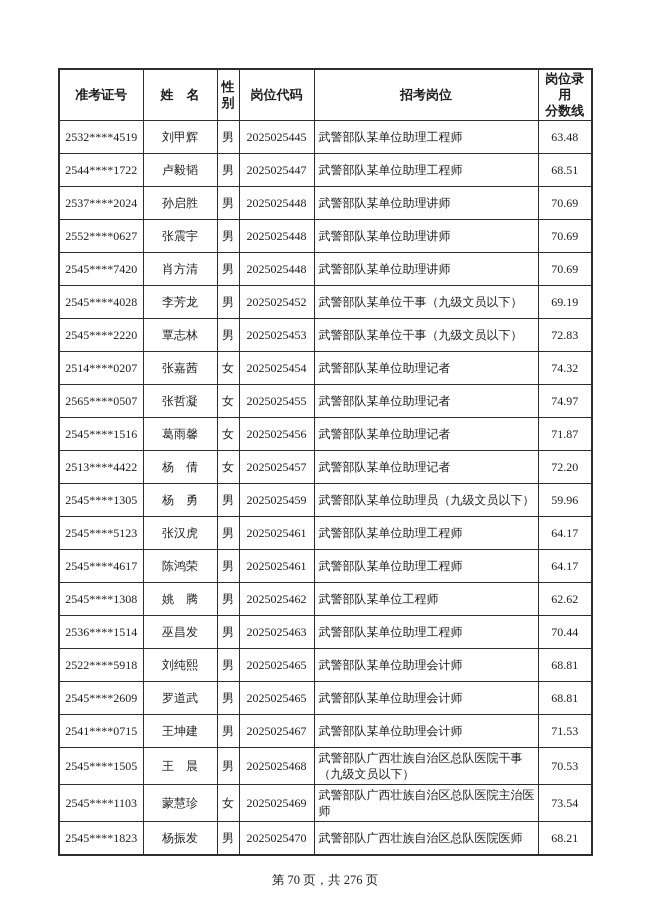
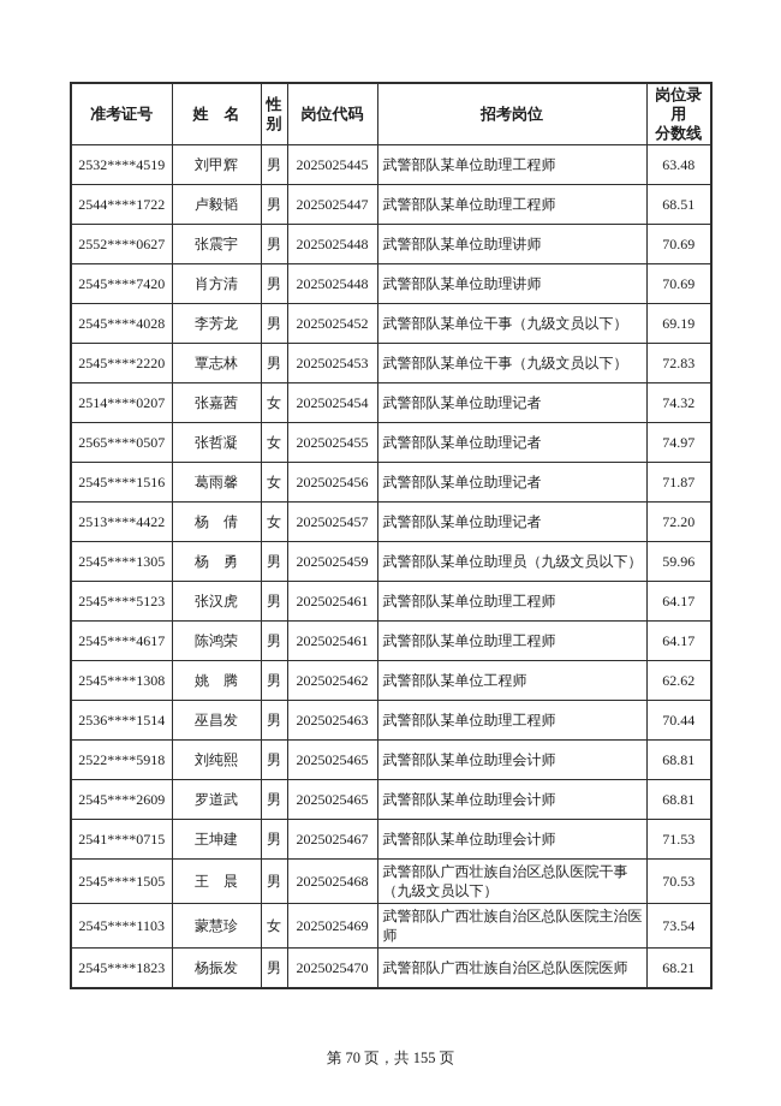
  准考证号	姓 名	性 别	岗位代码	招考岗位	岗位录用 分数线
  2532****4519	刘甲辉	男	2025025445	武警部队某单位助理工程师	63.48
  2544****1722	卢毅韬	男	2025025447	武警部队某单位助理工程师	68.51
- 2537****2024	孙启胜	男	2025025448	武警部队某单位助理讲师	70.69
  2552****0627	张震宇	男	2025025448	武警部队某单位助理讲师	70.69
  2545****7420	肖方清	男	2025025448	武警部队某单位助理讲师	70.69
  2545****4028	李芳龙	男	2025025452	武警部队某单位干事（九级文员以下）	69.19
  2545****2220	覃志林	男	2025025453	武警部队某单位干事（九级文员以下）	72.83
  2514****0207	张嘉茜	女	2025025454	武警部队某单位助理记者	74.32
  2565****0507	张哲凝	女	2025025455	武警部队某单位助理记者	74.97
  2545****1516	葛雨馨	女	2025025456	武警部队某单位助理记者	71.87
  2513****4422	杨 倩	女	2025025457	武警部队某单位助理记者	72.20
  2545****1305	杨 勇	男	2025025459	武警部队某单位助理员（九级文员以下）	59.96
  2545****5123	张汉虎	男	2025025461	武警部队某单位助理工程师	64.17
  2545****4617	陈鸿荣	男	2025025461	武警部队某单位助理工程师	64.17
  2545****1308	姚 腾	男	2025025462	武警部队某单位工程师	62.62
  2536****1514	巫昌发	男	2025025463	武警部队某单位助理工程师	70.44
  2522****5918	刘纯熙	男	2025025465	武警部队某单位助理会计师	68.81
  2545****2609	罗道武	男	2025025465	武警部队某单位助理会计师	68.81
  2541****0715	王坤建	男	2025025467	武警部队某单位助理会计师	71.53
  2545****1505	王 晨	男	2025025468	武警部队广西壮族自治区总队医院干事（九级文员以下）	70.53
  2545****1103	蒙慧珍	女	2025025469	武警部队广西壮族自治区总队医院主治医师	73.54
  2545****1823	杨振发	男	2025025470	武警部队广西壮族自治区总队医院医师	68.21
- 第 70 页，共 276 页
+ 第 70 页，共 155 页
